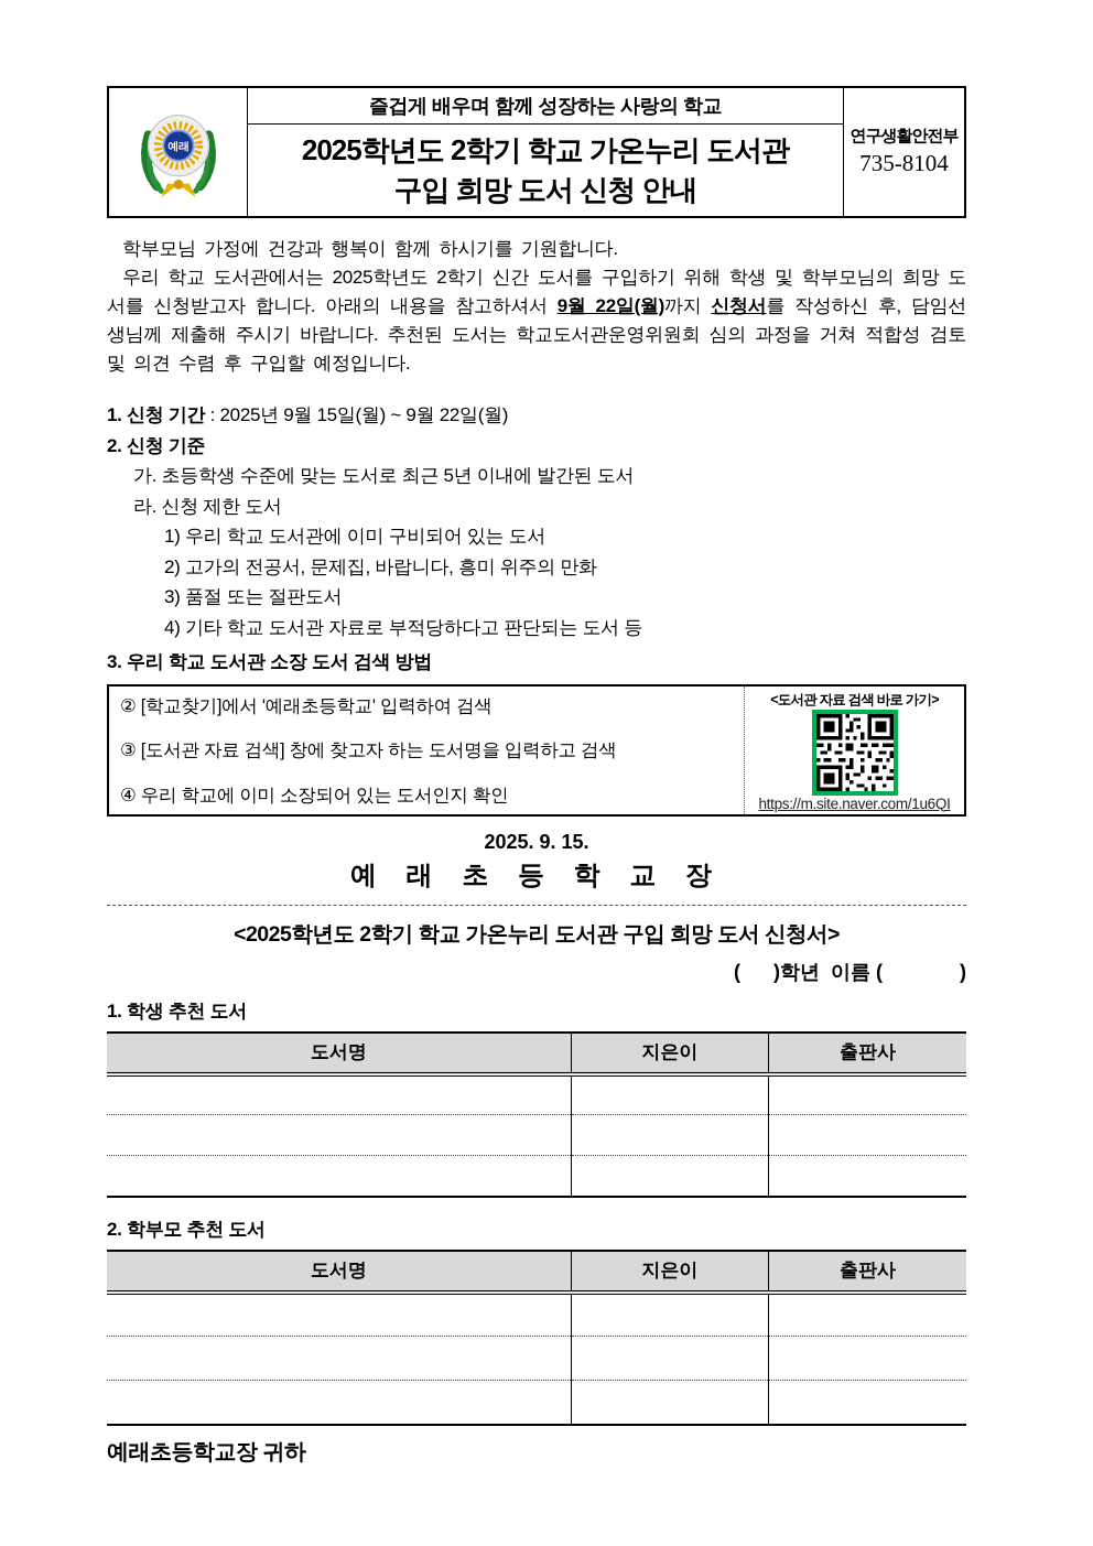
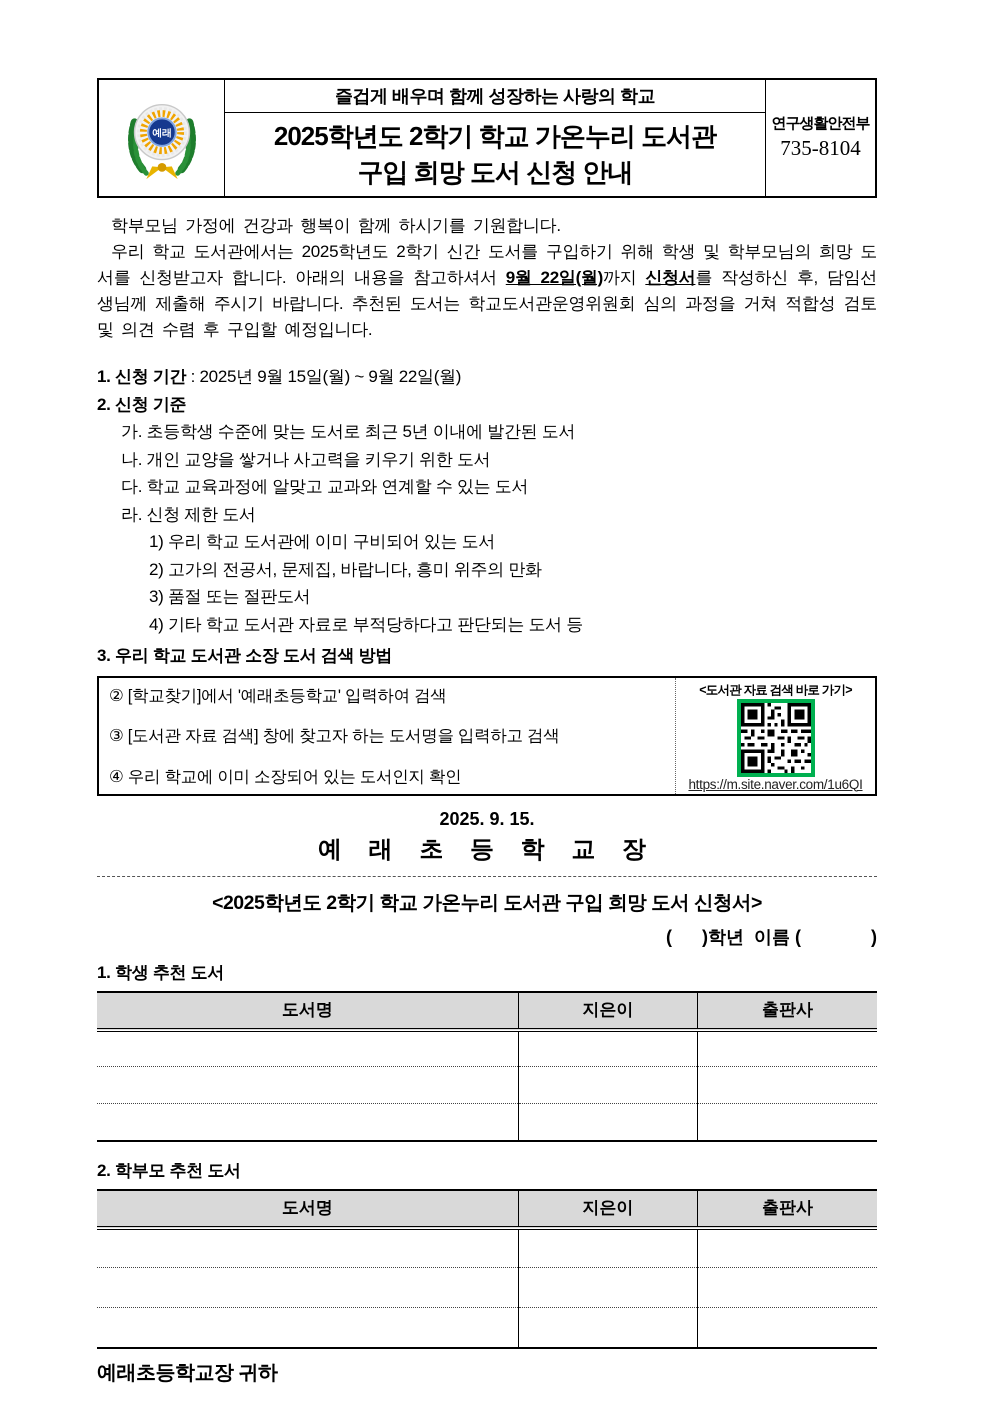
  예래
  즐겁게 배우며 함께 성장하는 사랑의 학교
  2025학년도 2학기 학교 가온누리 도서관
  구입 희망 도서 신청 안내
  연구생활안전부
  735-8104
  학부모님 가정에 건강과 행복이 함께 하시기를 기원합니다.
  우리 학교 도서관에서는 2025학년도 2학기 신간 도서를 구입하기 위해 학생 및 학부모님의 희망 도서를 신청받고자 합니다. 아래의 내용을 참고하셔서 9월 22일(월)까지 신청서를 작성하신 후, 담임선생님께 제출해 주시기 바랍니다. 추천된 도서는 학교도서관운영위원회 심의 과정을 거쳐 적합성 검토 및 의견 수렴 후 구입할 예정입니다.
  1. 신청 기간 : 2025년 9월 15일(월) ~ 9월 22일(월)
  2. 신청 기준
  가. 초등학생 수준에 맞는 도서로 최근 5년 이내에 발간된 도서
+ 나. 개인 교양을 쌓거나 사고력을 키우기 위한 도서
+ 다. 학교 교육과정에 알맞고 교과와 연계할 수 있는 도서
  라. 신청 제한 도서
  1) 우리 학교 도서관에 이미 구비되어 있는 도서
  2) 고가의 전공서, 문제집, 바랍니다, 흥미 위주의 만화
  3) 품절 또는 절판도서
  4) 기타 학교 도서관 자료로 부적당하다고 판단되는 도서 등
  3. 우리 학교 도서관 소장 도서 검색 방법
  ② [학교찾기]에서 '예래초등학교' 입력하여 검색
  ③ [도서관 자료 검색] 창에 찾고자 하는 도서명을 입력하고 검색
  ④ 우리 학교에 이미 소장되어 있는 도서인지 확인
  <도서관 자료 검색 바로 가기>
  https://m.site.naver.com/1u6QI
  2025. 9. 15.
  예 래 초 등 학 교 장
  <2025학년도 2학기 학교 가온누리 도서관 구입 희망 도서 신청서>
  ( )학년 이름 ( )
  1. 학생 추천 도서
  도서명	지은이	출판사
  2. 학부모 추천 도서
  도서명	지은이	출판사
  예래초등학교장 귀하
